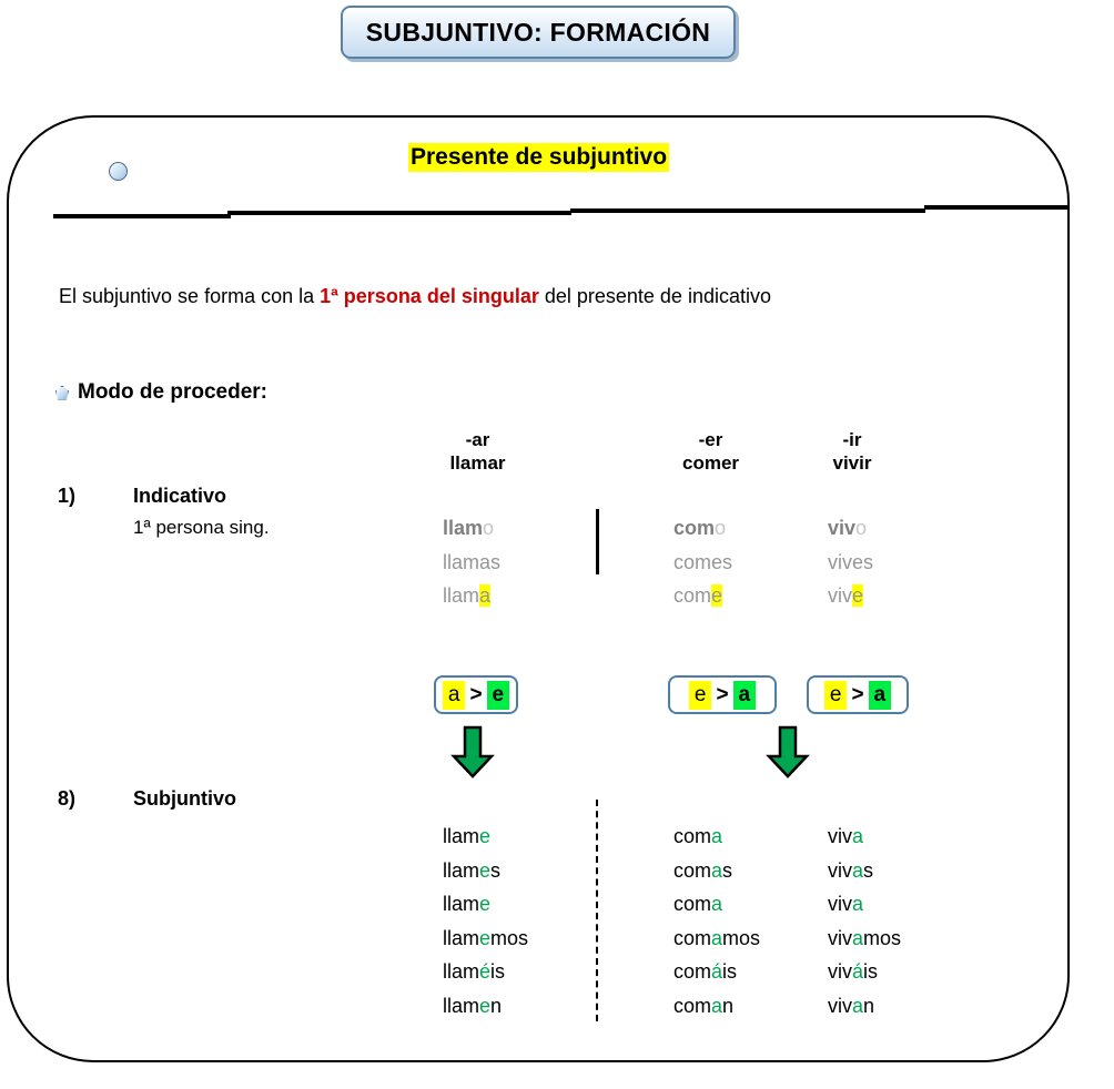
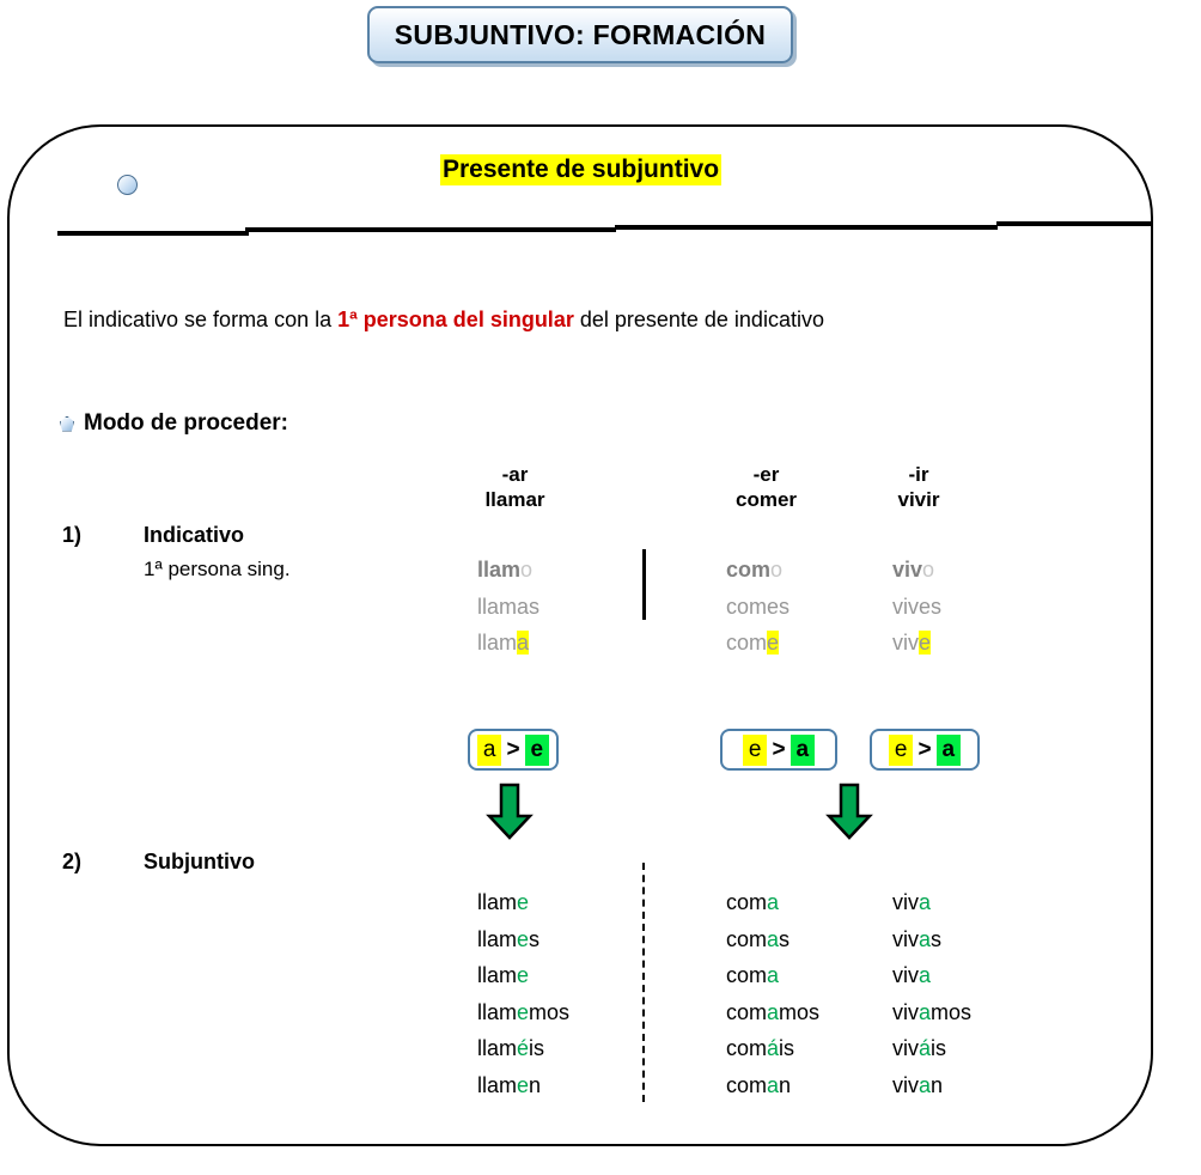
  SUBJUNTIVO: FORMACIÓN
  Presente de subjuntivo
- El subjuntivo se forma con la 1ª persona del singular del presente de indicativo
+ El indicativo se forma con la 1ª persona del singular del presente de indicativo
  Modo de proceder:
  -ar
  llamar
  -er
  comer
  -ir
  vivir
  1)
  Indicativo
  1ª persona sing.
  llamo
  llamas
  llama
  como
  comes
  come
  vivo
  vives
  vive
  a
  >
  e
  e
  >
  a
  e
  >
  a
- 8)
+ 2)
  Subjuntivo
  llame
  llames
  llame
  llamemos
  llaméis
  llamen
  coma
  comas
  coma
  comamos
  comáis
  coman
  viva
  vivas
  viva
  vivamos
  viváis
  vivan
